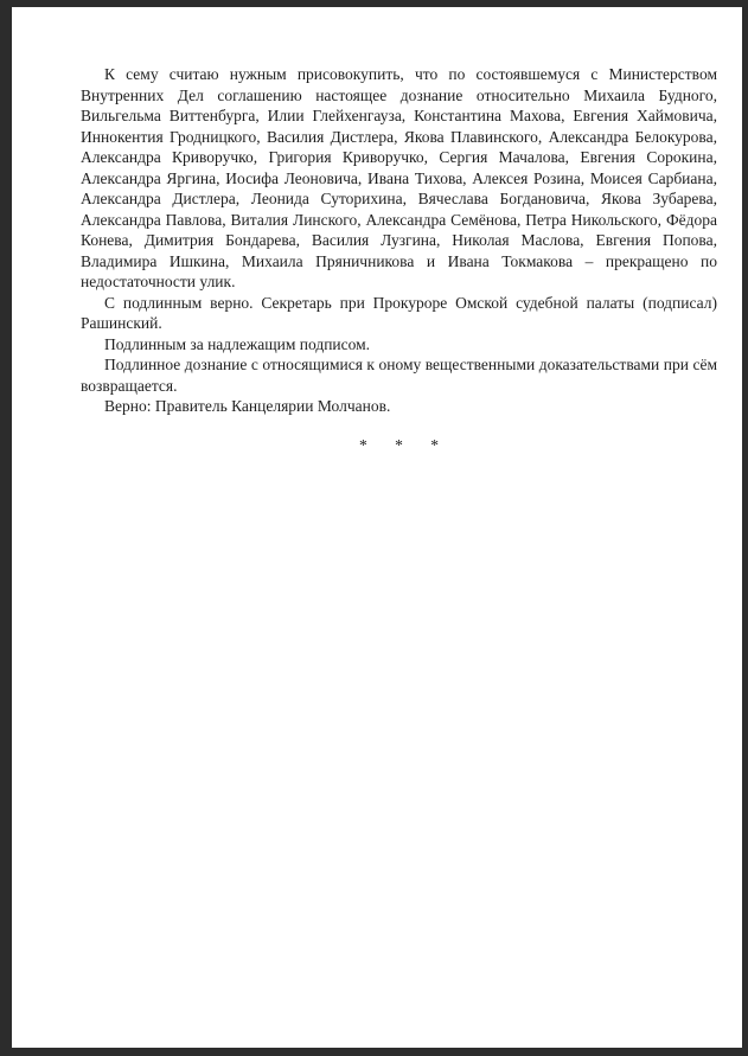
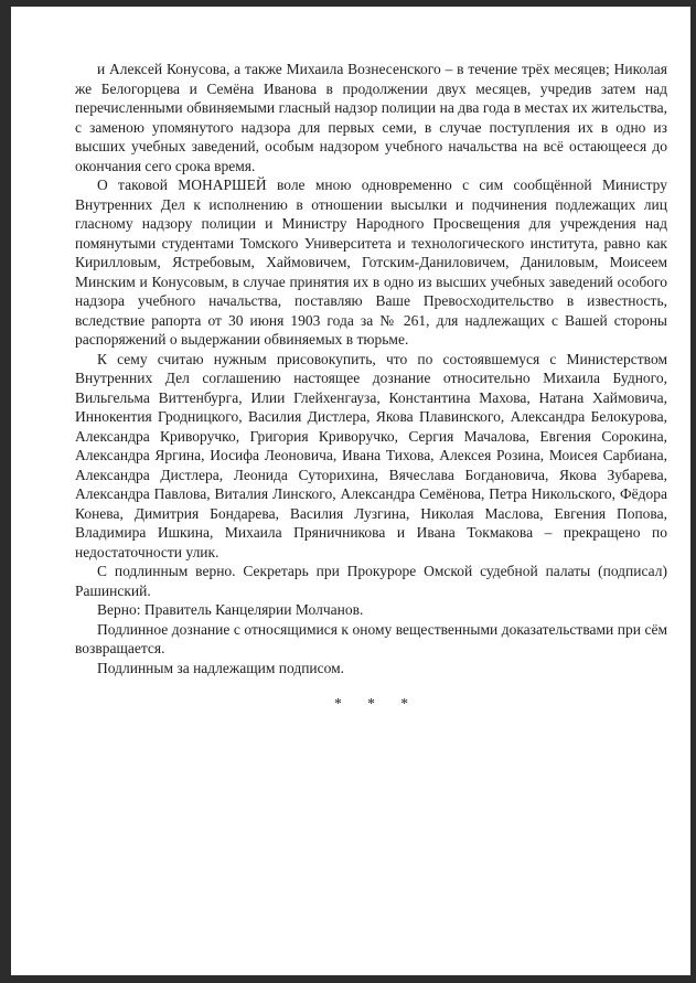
+ и Алексей Конусова, а также Михаила Вознесенского – в течение трёх месяцев; Николая же Белогорцева и Семёна Иванова в продолжении двух месяцев, учредив затем над перечисленными обвиняемыми гласный надзор полиции на два года в местах их жительства, с заменою упомянутого надзора для первых семи, в случае поступления их в одно из высших учебных заведений, особым надзором учебного начальства на всё остающееся до окончания сего срока время.
+ О таковой МОНАРШЕЙ воле мною одновременно с сим сообщённой Министру Внутренних Дел к исполнению в отношении высылки и подчинения подлежащих лиц гласному надзору полиции и Министру Народного Просвещения для учреждения над помянутыми студентами Томского Университета и технологического института, равно как Кирилловым, Ястребовым, Хаймовичем, Готским-Даниловичем, Даниловым, Моисеем Минским и Конусовым, в случае принятия их в одно из высших учебных заведений особого надзора учебного начальства, поставляю Ваше Превосходительство в известность, вследствие рапорта от 30 июня 1903 года за № 261, для надлежащих с Вашей стороны распоряжений о выдержании обвиняемых в тюрьме.
- К сему считаю нужным присовокупить, что по состоявшемуся с Министерством Внутренних Дел соглашению настоящее дознание относительно Михаила Будного, Вильгельма Виттенбурга, Илии Глейхенгауза, Константина Махова, Евгения Хаймовича, Иннокентия Гродницкого, Василия Дистлера, Якова Плавинского, Александра Белокурова, Александра Криворучко, Григория Криворучко, Сергия Мачалова, Евгения Сорокина, Александра Яргина, Иосифа Леоновича, Ивана Тихова, Алексея Розина, Моисея Сарбиана, Александра Дистлера, Леонида Суторихина, Вячеслава Богдановича, Якова Зубарева, Александра Павлова, Виталия Линского, Александра Семёнова, Петра Никольского, Фёдора Конева, Димитрия Бондарева, Василия Лузгина, Николая Маслова, Евгения Попова, Владимира Ишкина, Михаила Пряничникова и Ивана Токмакова – прекращено по недостаточности улик.
+ К сему считаю нужным присовокупить, что по состоявшемуся с Министерством Внутренних Дел соглашению настоящее дознание относительно Михаила Будного, Вильгельма Виттенбурга, Илии Глейхенгауза, Константина Махова, Натана Хаймовича, Иннокентия Гродницкого, Василия Дистлера, Якова Плавинского, Александра Белокурова, Александра Криворучко, Григория Криворучко, Сергия Мачалова, Евгения Сорокина, Александра Яргина, Иосифа Леоновича, Ивана Тихова, Алексея Розина, Моисея Сарбиана, Александра Дистлера, Леонида Суторихина, Вячеслава Богдановича, Якова Зубарева, Александра Павлова, Виталия Линского, Александра Семёнова, Петра Никольского, Фёдора Конева, Димитрия Бондарева, Василия Лузгина, Николая Маслова, Евгения Попова, Владимира Ишкина, Михаила Пряничникова и Ивана Токмакова – прекращено по недостаточности улик.
  С подлинным верно. Секретарь при Прокуроре Омской судебной палаты (подписал) Рашинский.
- Подлинным за надлежащим подписом.
+ Верно: Правитель Канцелярии Молчанов.
  Подлинное дознание с относящимися к оному вещественными доказательствами при сём возвращается.
- Верно: Правитель Канцелярии Молчанов.
+ Подлинным за надлежащим подписом.
  * * *
